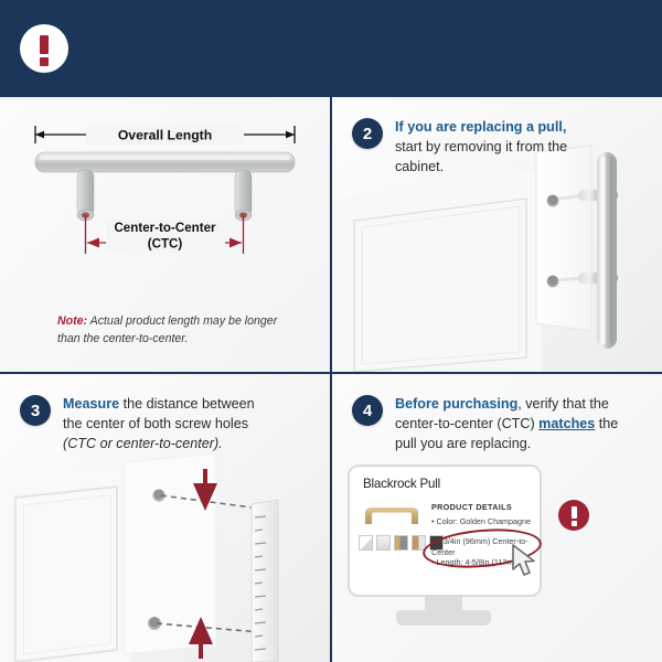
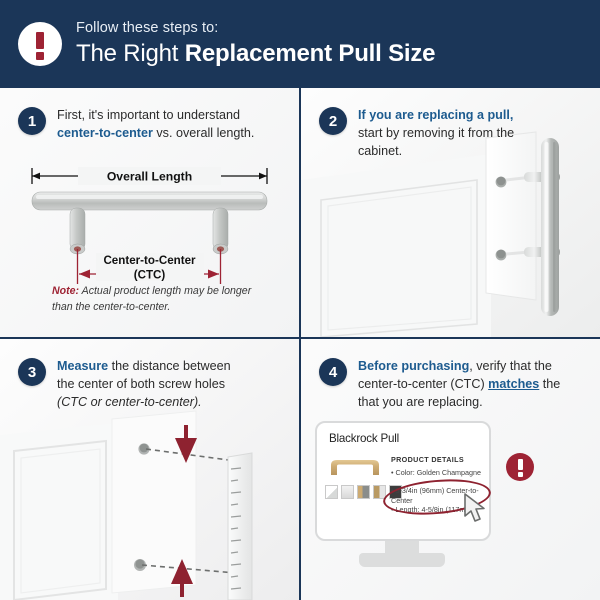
+ Follow these steps to:
+ The Right Replacement Pull Size
+ 1
+ First, it's important to understand center-to-center vs. overall length.
  Overall Length
  Center-to-Center
  (CTC)
  Note: Actual product length may be longer than the center-to-center.
  2
  If you are replacing a pull, start by removing it from the cabinet.
  3
  Measure the distance between the center of both screw holes (CTC or center-to-center).
  4
- Before purchasing, verify that the center-to-center (CTC) matches the pull you are replacing.
+ Before purchasing, verify that the center-to-center (CTC) matches the that you are replacing.
  Blackrock Pull
  PRODUCT DETAILS
  • Color: Golden Champagne
  • 3-3/4in (96mm) Center-to-Center
  • Length: 4-5/8in (117m
